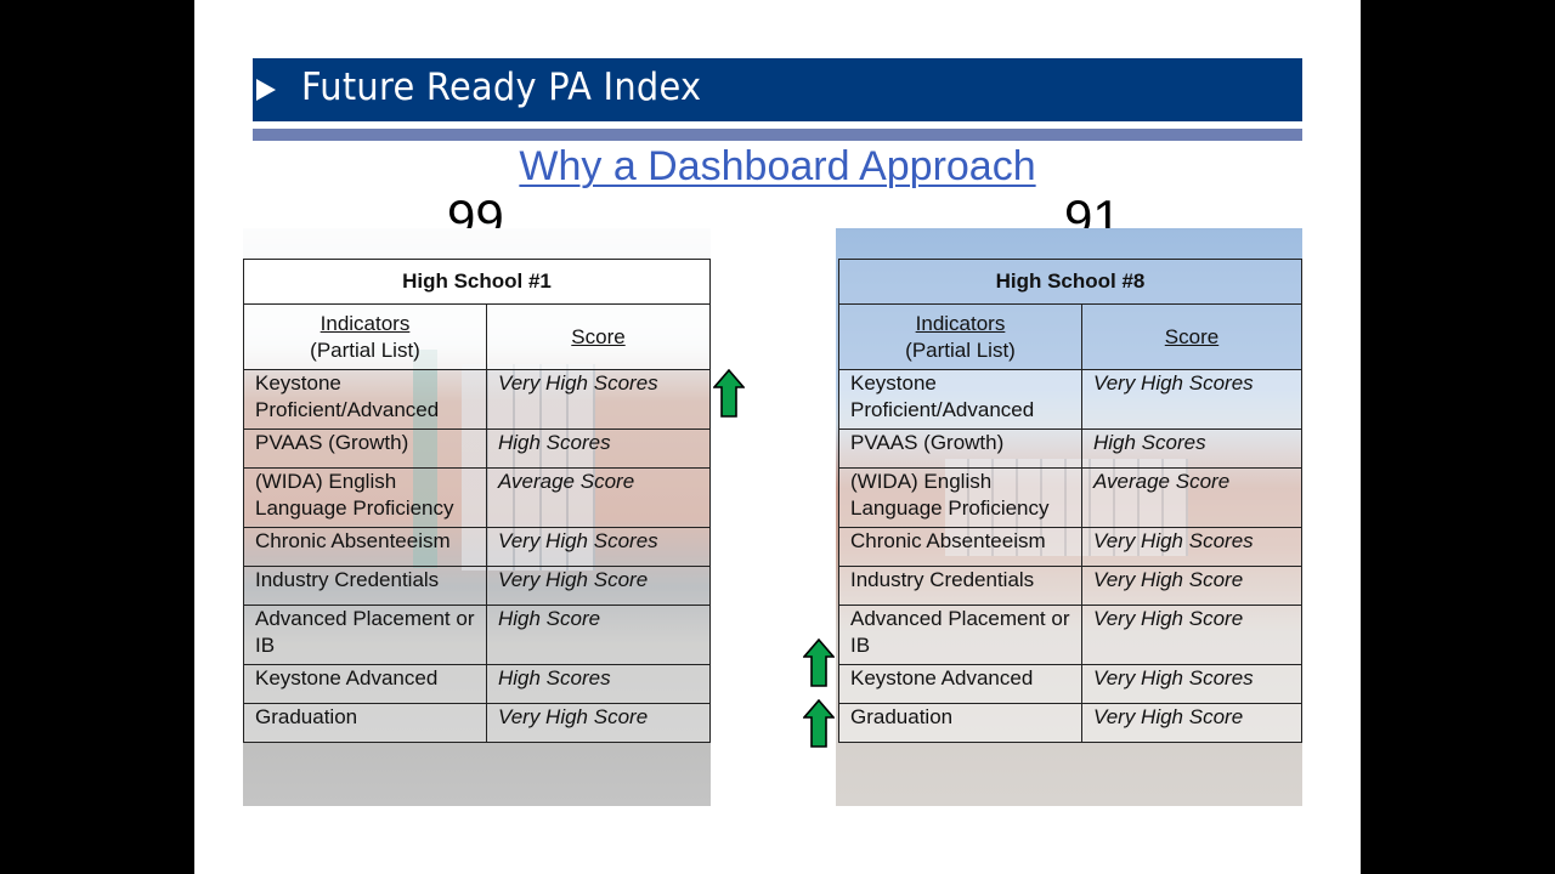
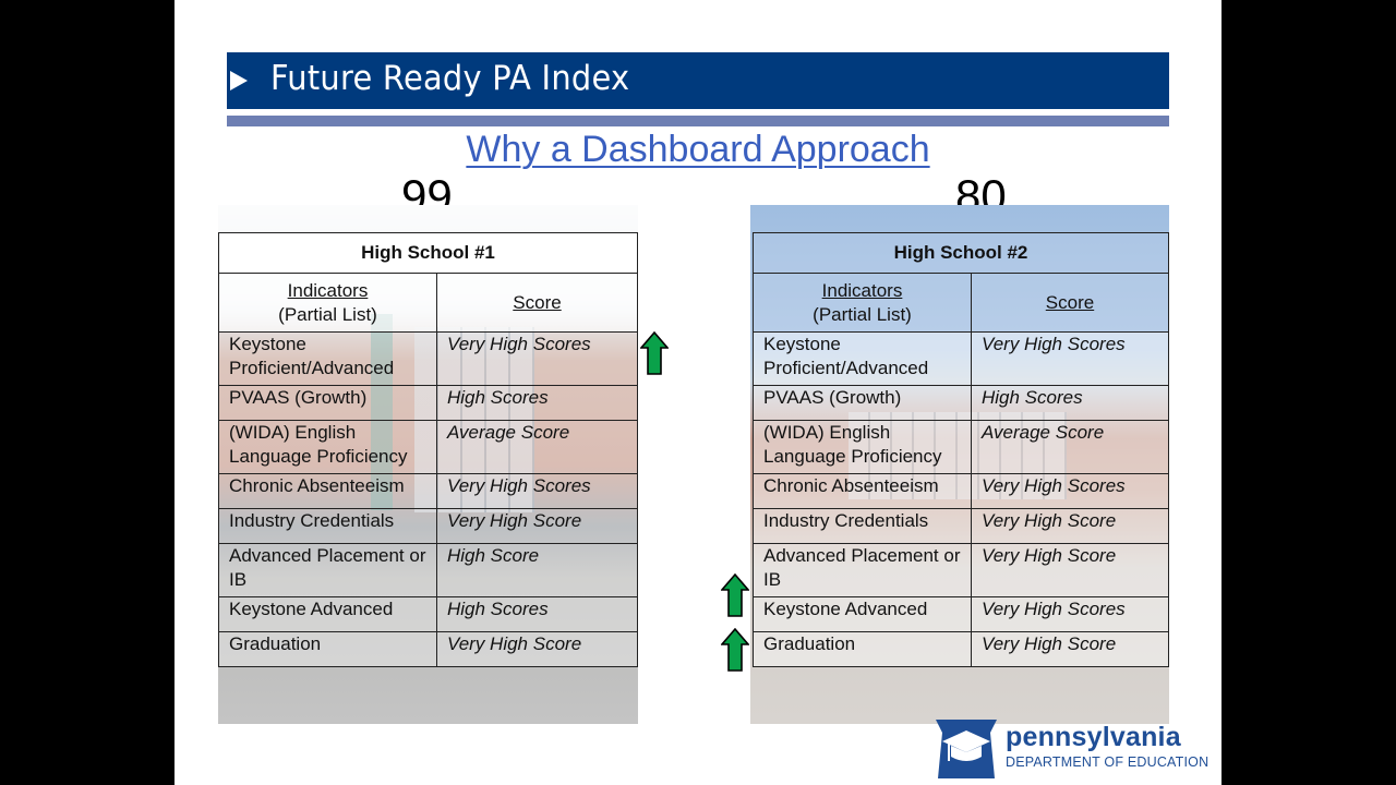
  Future Ready PA Index
  Why a Dashboard Approach
  99
- 91
+ 80
  High School #1
  Indicators (Partial List)	Score
  Keystone Proficient/Advanced	Very High Scores
  PVAAS (Growth)	High Scores
  (WIDA) English Language Proficiency	Average Score
  Chronic Absenteeism	Very High Scores
  Industry Credentials	Very High Score
  Advanced Placement or IB	High Score
  Keystone Advanced	High Scores
  Graduation	Very High Score
- High School #8
+ High School #2
  Indicators (Partial List)	Score
  Keystone Proficient/Advanced	Very High Scores
  PVAAS (Growth)	High Scores
  (WIDA) English Language Proficiency	Average Score
  Chronic Absenteeism	Very High Scores
  Industry Credentials	Very High Score
  Advanced Placement or IB	Very High Score
  Keystone Advanced	Very High Scores
  Graduation	Very High Score
+ pennsylvania
+ DEPARTMENT OF EDUCATION
